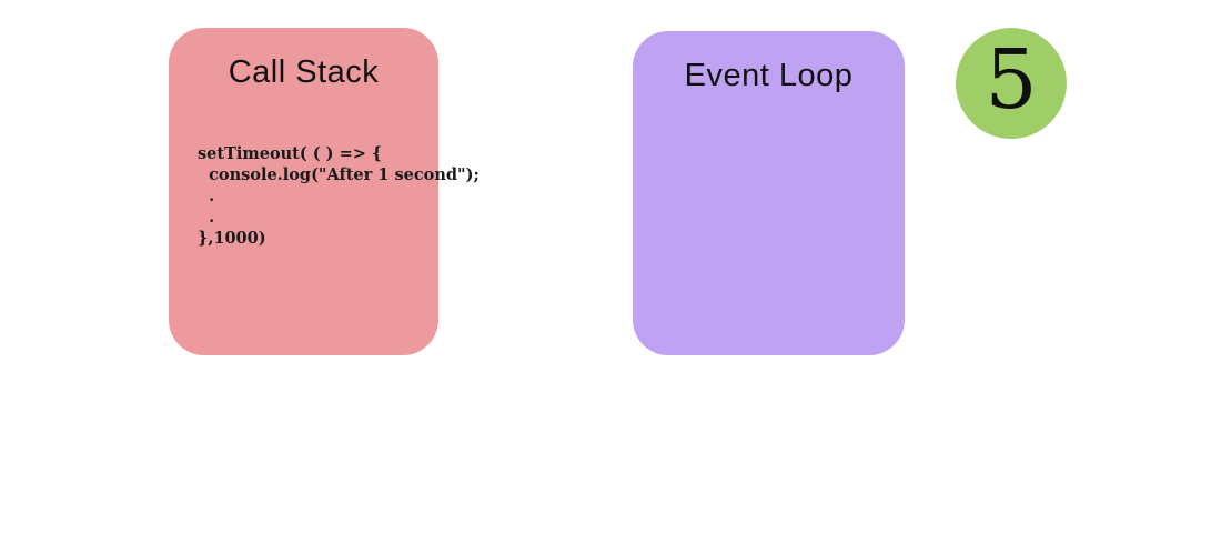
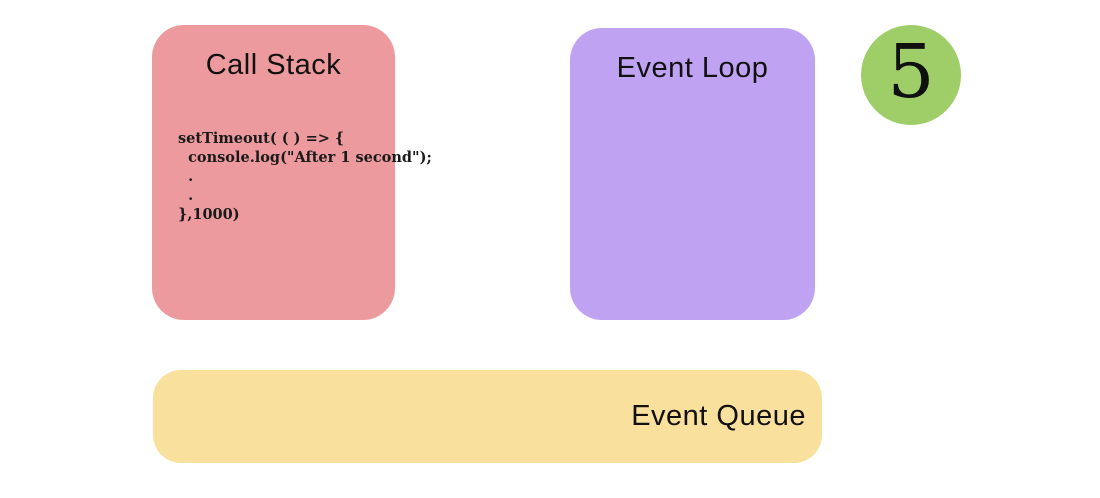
  Call Stack
  setTimeout( ( ) => {
  console.log("After 1 second");
  .
  .
  },1000)
  Event Loop
  5
+ Event Queue
